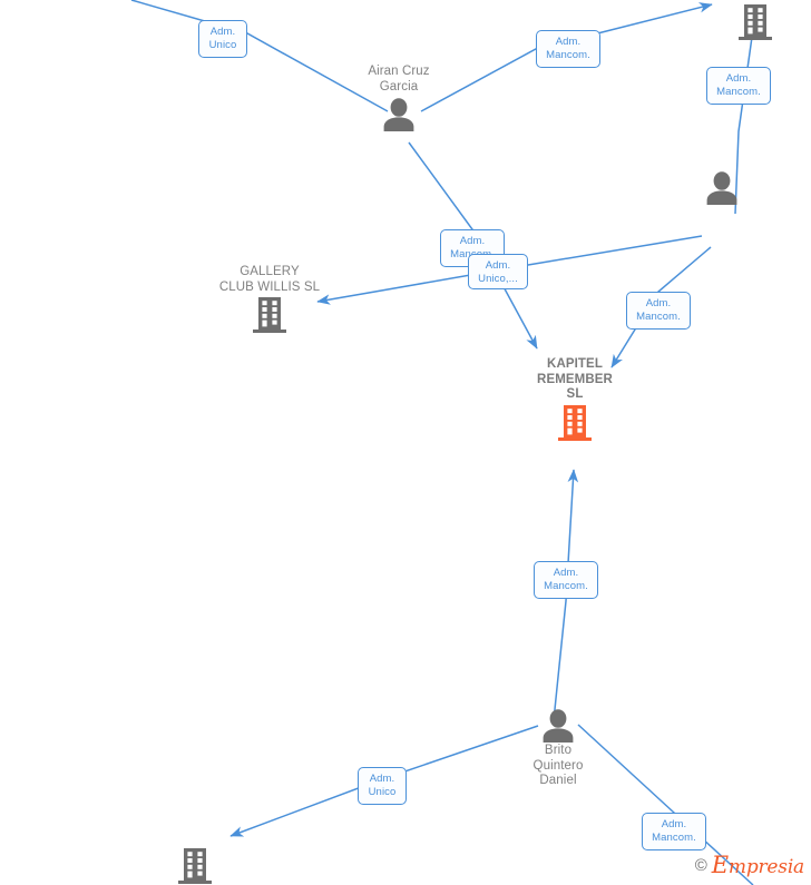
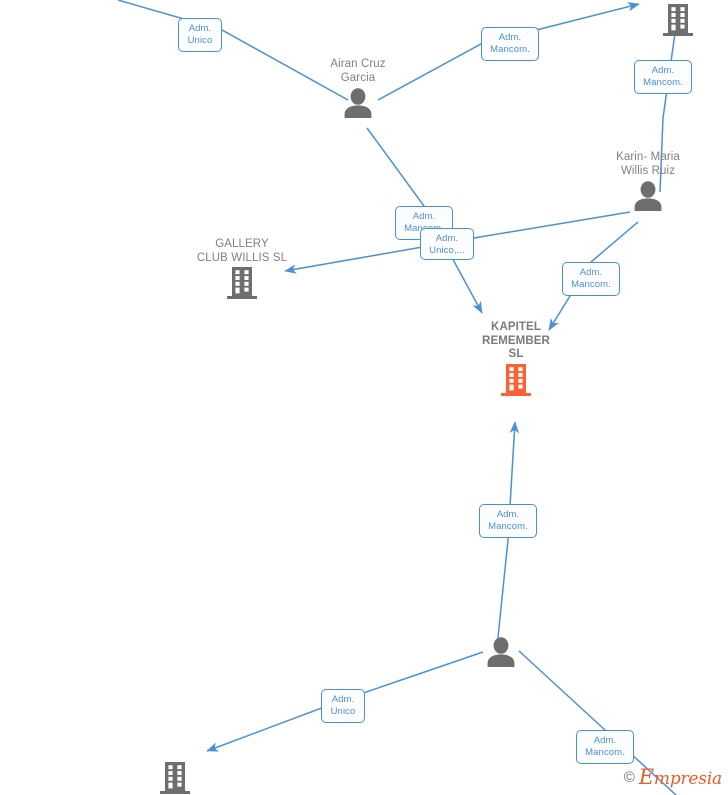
  Airan Cruz
  Garcia
+ Karin- Maria
+ Willis Ruiz
  GALLERY
  CLUB WILLIS SL
  KAPITEL
  REMEMBER
  SL
- Brito
- Quintero
- Daniel
  Adm.
  Unico
  Adm.
  Mancom.
  Adm.
  Mancom.
  Adm.
  Adm.
  Unico,...
  Adm.
  Mancom.
  Adm.
  Mancom.
  Adm.
  Unico
  Adm.
  Mancom.
  ©
  Empresia
